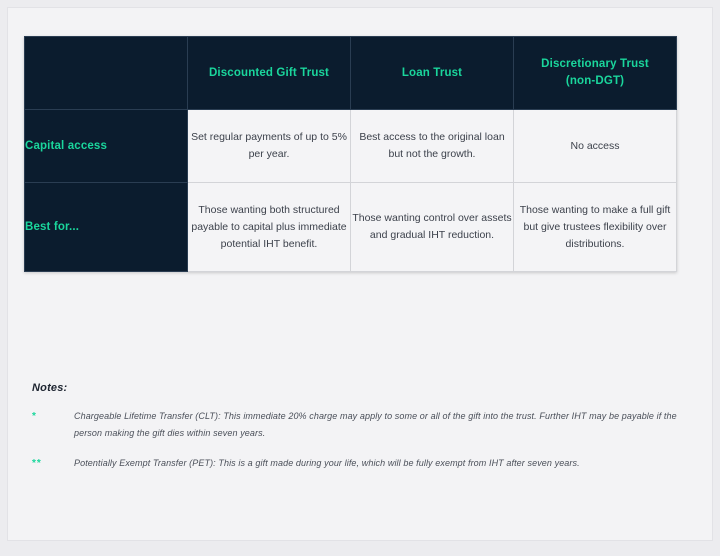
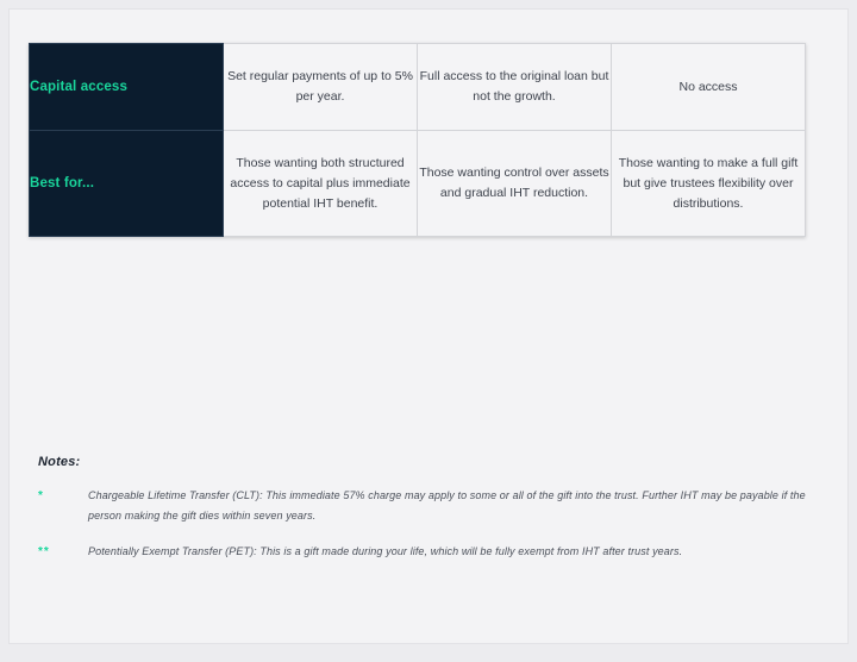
- 	Discounted Gift Trust	Loan Trust	Discretionary Trust (non-DGT)
- Capital access	Set regular payments of up to 5% per year.	Best access to the original loan but not the growth.	No access
+ Capital access	Set regular payments of up to 5% per year.	Full access to the original loan but not the growth.	No access
- Best for...	Those wanting both structured payable to capital plus immediate potential IHT benefit.	Those wanting control over assets and gradual IHT reduction.	Those wanting to make a full gift but give trustees flexibility over distributions.
+ Best for...	Those wanting both structured access to capital plus immediate potential IHT benefit.	Those wanting control over assets and gradual IHT reduction.	Those wanting to make a full gift but give trustees flexibility over distributions.
  Notes:
  *
- Chargeable Lifetime Transfer (CLT): This immediate 20% charge may apply to some or all of the gift into the trust. Further IHT may be payable if the person making the gift dies within seven years.
+ Chargeable Lifetime Transfer (CLT): This immediate 57% charge may apply to some or all of the gift into the trust. Further IHT may be payable if the person making the gift dies within seven years.
  **
- Potentially Exempt Transfer (PET): This is a gift made during your life, which will be fully exempt from IHT after seven years.
+ Potentially Exempt Transfer (PET): This is a gift made during your life, which will be fully exempt from IHT after trust years.
